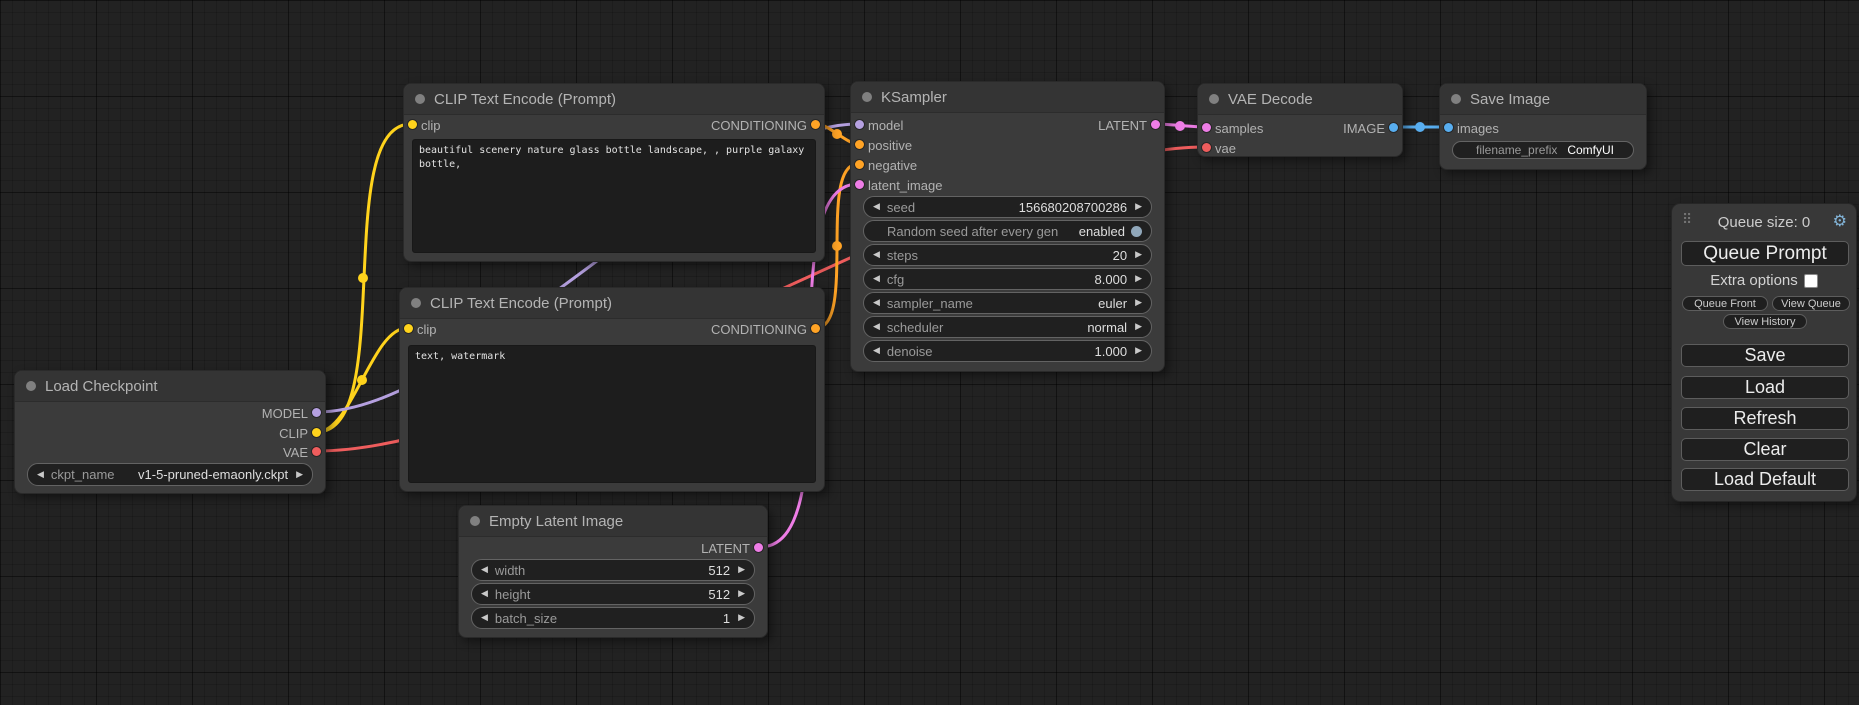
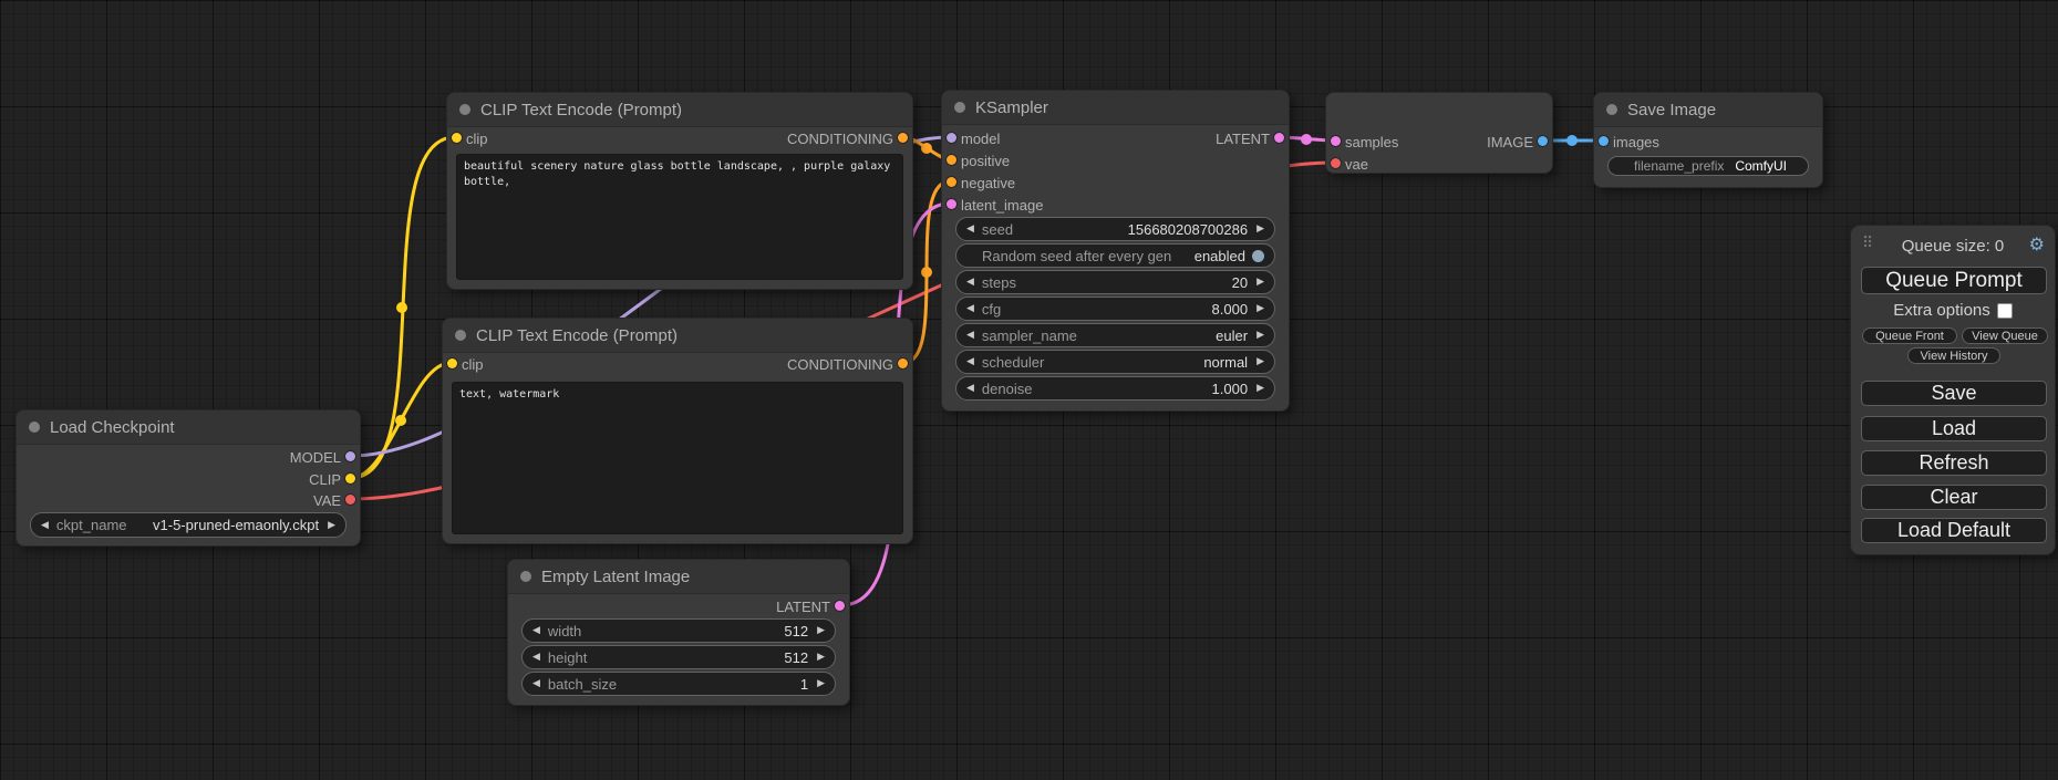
  Load Checkpoint
  MODEL
  CLIP
  VAE
  ◀
  ckpt_name
  v1-5-pruned-emaonly.ckpt
  ▶
  CLIP Text Encode (Prompt)
  clip
  CONDITIONING
  beautiful scenery nature glass bottle landscape, , purple galaxy bottle,
  CLIP Text Encode (Prompt)
  clip
  CONDITIONING
  text, watermark
  Empty Latent Image
  LATENT
  ◀
  width
  512
  ▶
  ◀
  height
  512
  ▶
  ◀
  batch_size
  1
  ▶
  KSampler
  model
  LATENT
  positive
  negative
  latent_image
  ◀
  seed
  156680208700286
  ▶
  Random seed after every gen
  enabled
  ◀
  steps
  20
  ▶
  ◀
  cfg
  8.000
  ▶
  ◀
  sampler_name
  euler
  ▶
  ◀
  scheduler
  normal
  ▶
  ◀
  denoise
  1.000
  ▶
- VAE Decode
  samples
  IMAGE
  vae
  Save Image
  images
  filename_prefix
  ComfyUI
  ⠿
  Queue size: 0
  ⚙
  Queue Prompt
  Extra options
  Queue Front
  View Queue
  View History
  Save
  Load
  Refresh
  Clear
  Load Default
